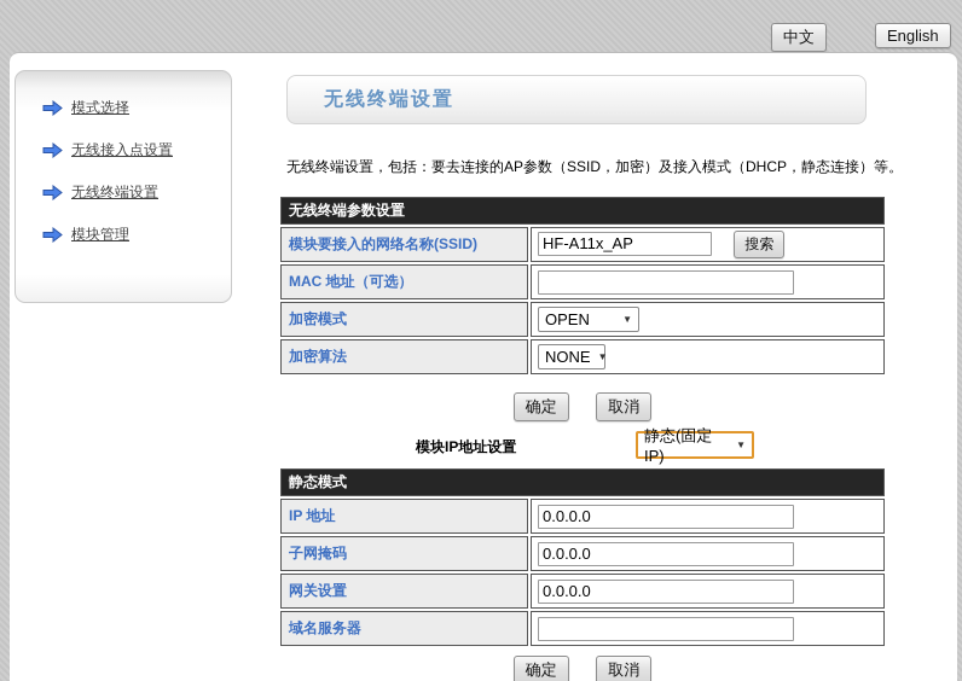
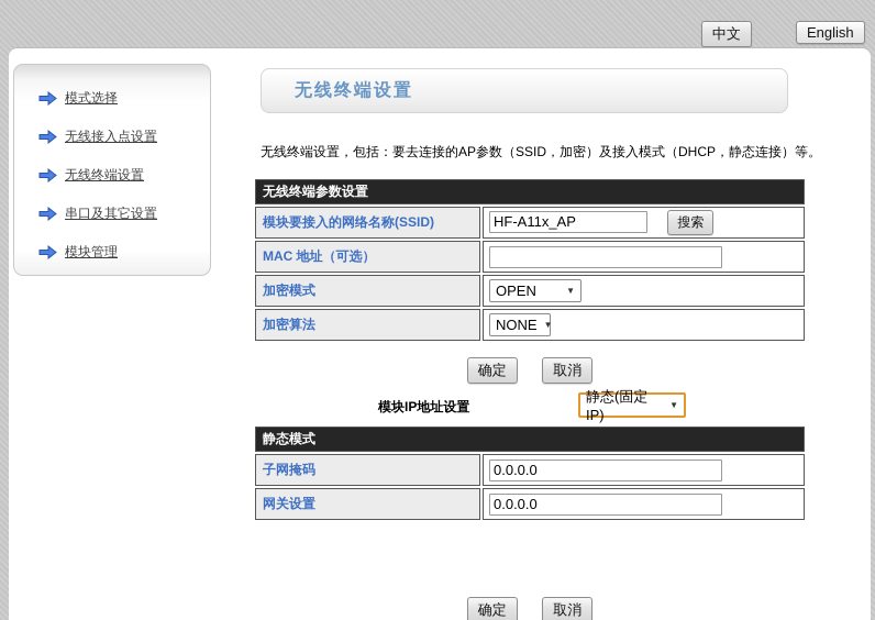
  中文
  English
  模式选择
  无线接入点设置
  无线终端设置
+ 串口及其它设置
  模块管理
  无线终端设置
  无线终端设置，包括：要去连接的AP参数（SSID，加密）及接入模式（DHCP，静态连接）等。
  无线终端参数设置
  模块要接入的网络名称(SSID)	HF-A11x_AP 搜索
  MAC 地址（可选）
  加密模式	OPEN ▼
  加密算法	NONE ▼
  确定 取消
  模块IP地址设置
  静态(固定IP)
  ▼
  静态模式
- IP 地址	0.0.0.0
  子网掩码	0.0.0.0
  网关设置	0.0.0.0
- 域名服务器
  确定 取消
